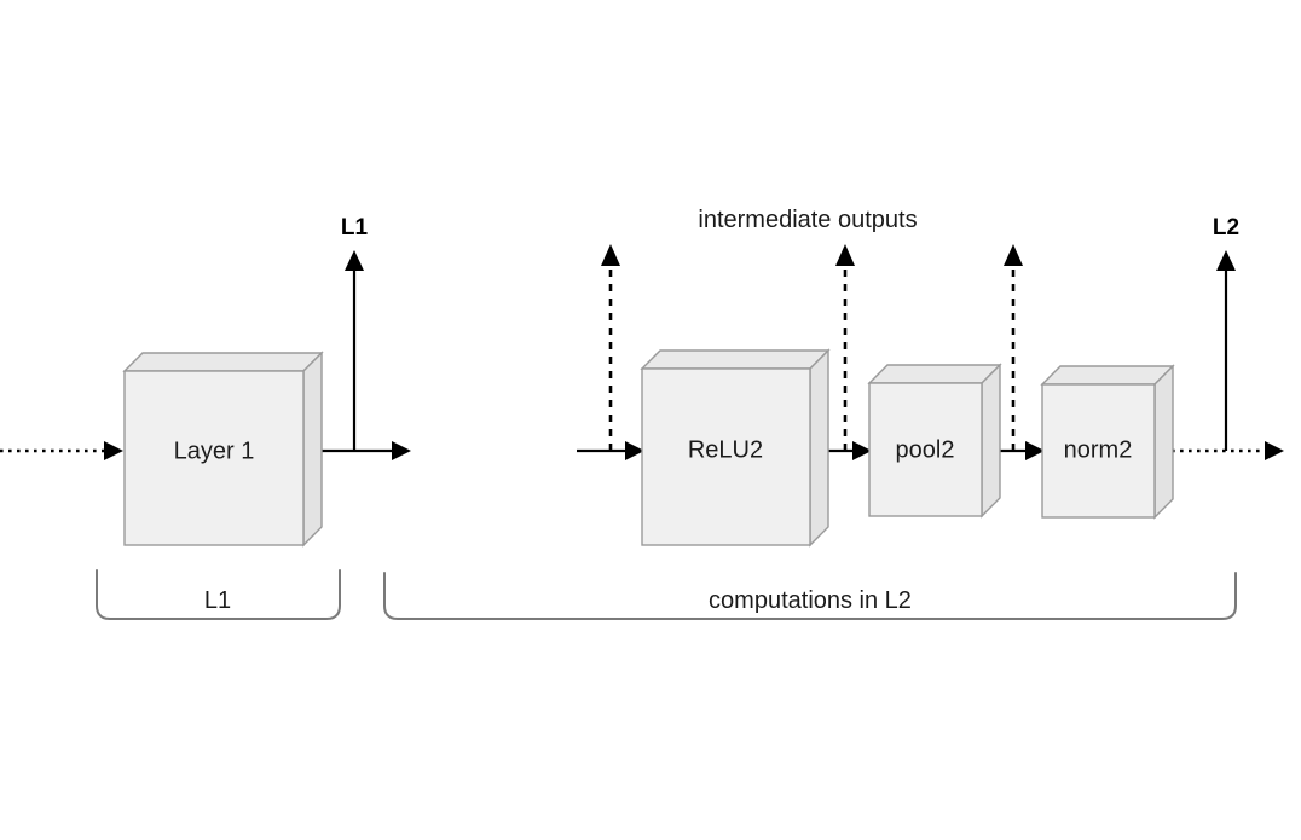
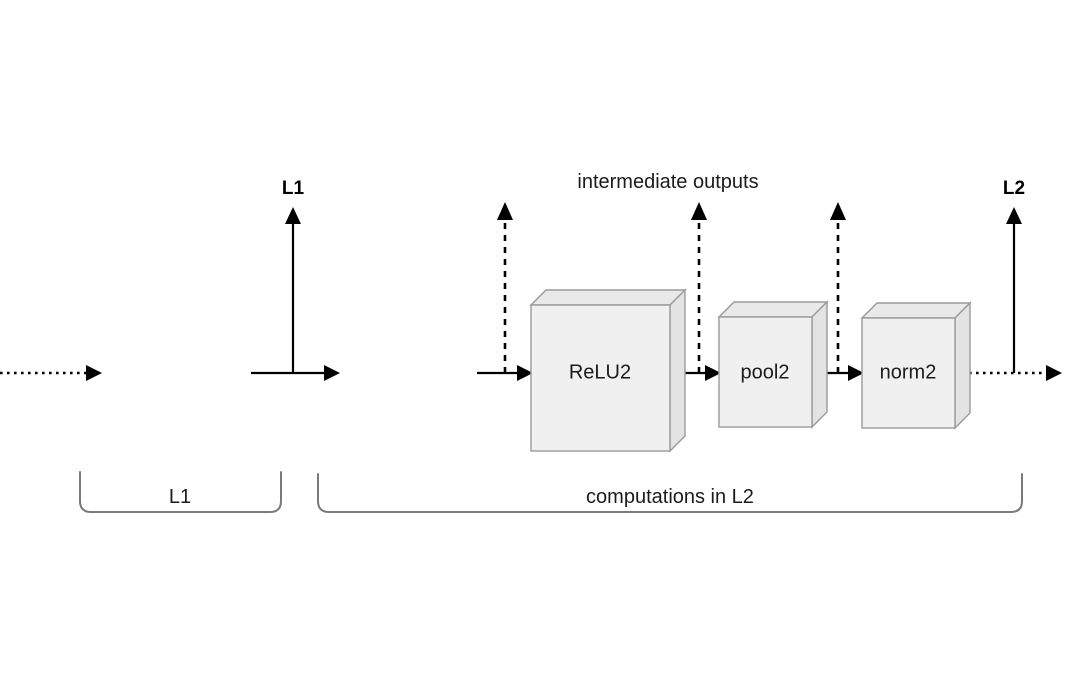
- Layer 1
  ReLU2
  pool2
  norm2
  L1
  intermediate outputs
  L2
  L1
  computations in L2
